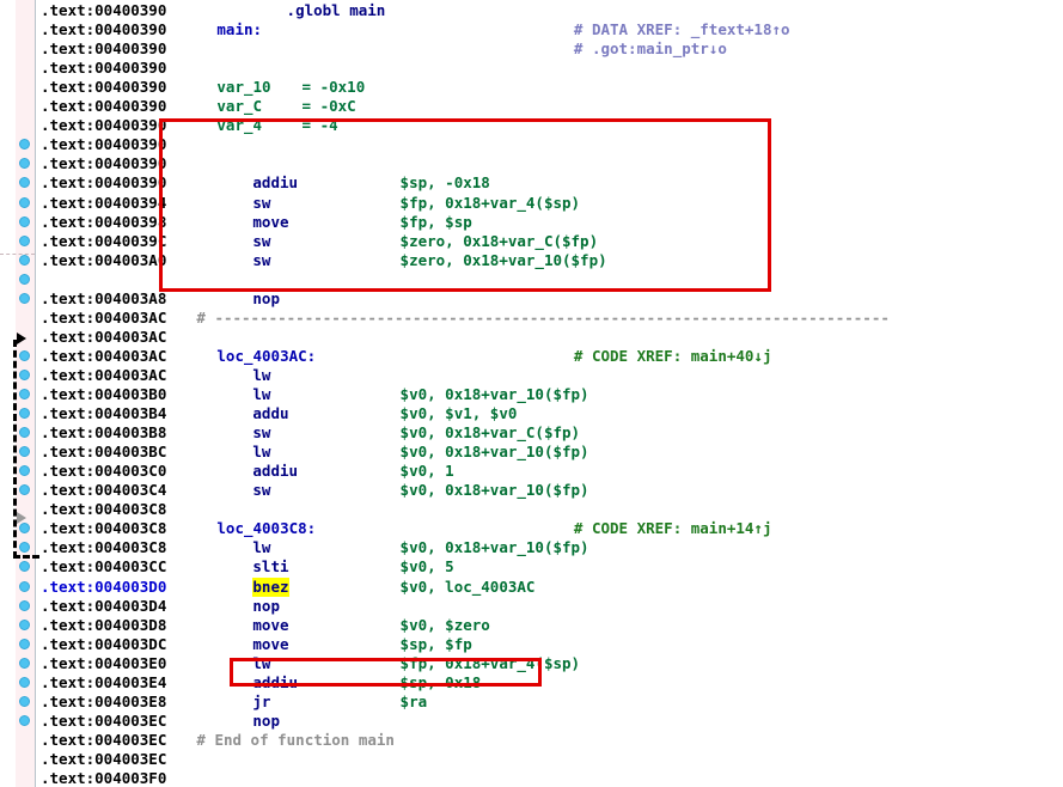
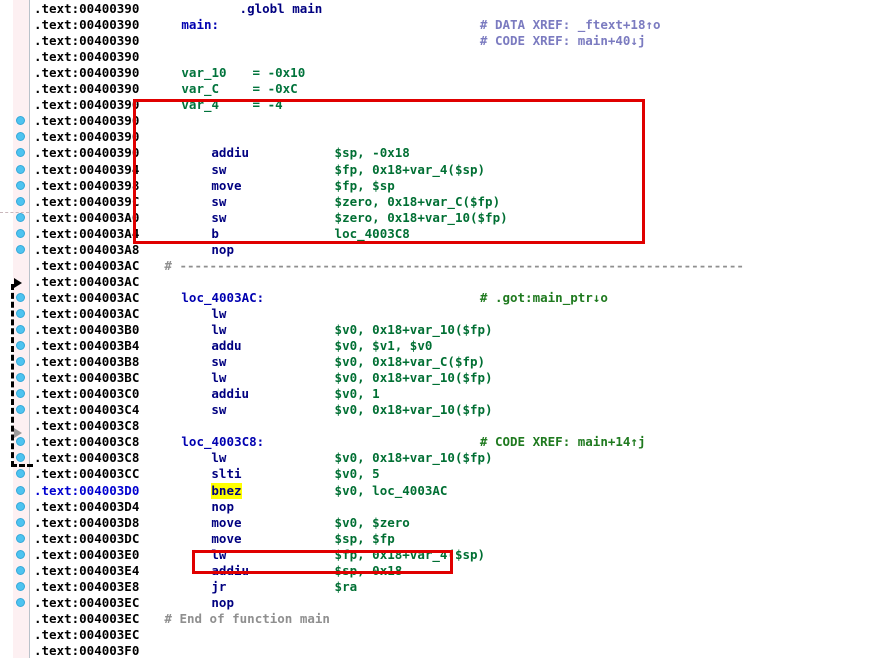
  .text:00400390
  .globl main
  .text:00400390
  main:
  # DATA XREF: _ftext+18↑o
  .text:00400390
- # .got:main_ptr↓o
+ # CODE XREF: main+40↓j
  .text:00400390
  .text:00400390
  var_10
  = -0x10
  .text:00400390
  var_C
  = -0xC
  .text:00400390
  var_4
  = -4
  .text:00400390
  .text:00400390
  .text:00400390
  addiu
  $sp, -0x18
  .text:00400394
  sw
  $fp, 0x18+var_4($sp)
  .text:00400398
  move
  $fp, $sp
  .text:0040039C
  sw
  $zero, 0x18+var_C($fp)
  .text:004003A0
  sw
  $zero, 0x18+var_10($fp)
+ .text:004003A4
+ b
+ loc_4003C8
  .text:004003A8
  nop
  .text:004003AC
  # ---------------------------------------------------------------------------
  .text:004003AC
  .text:004003AC
  loc_4003AC:
- # CODE XREF: main+40↓j
+ # .got:main_ptr↓o
  .text:004003AC
  lw
  .text:004003B0
  lw
  $v0, 0x18+var_10($fp)
  .text:004003B4
  addu
  $v0, $v1, $v0
  .text:004003B8
  sw
  $v0, 0x18+var_C($fp)
  .text:004003BC
  lw
  $v0, 0x18+var_10($fp)
  .text:004003C0
  addiu
  $v0, 1
  .text:004003C4
  sw
  $v0, 0x18+var_10($fp)
  .text:004003C8
  .text:004003C8
  loc_4003C8:
  # CODE XREF: main+14↑j
  .text:004003C8
  lw
  $v0, 0x18+var_10($fp)
  .text:004003CC
  slti
  $v0, 5
  .text:004003D0
  bnez
  $v0, loc_4003AC
  .text:004003D4
  nop
  .text:004003D8
  move
  $v0, $zero
  .text:004003DC
  move
  $sp, $fp
  .text:004003E0
  lw
  $fp, 0x18+var_4($sp)
  .text:004003E4
  addiu
  $sp, 0x18
  .text:004003E8
  jr
  $ra
  .text:004003EC
  nop
  .text:004003EC
  # End of function main
  .text:004003EC
  .text:004003F0
